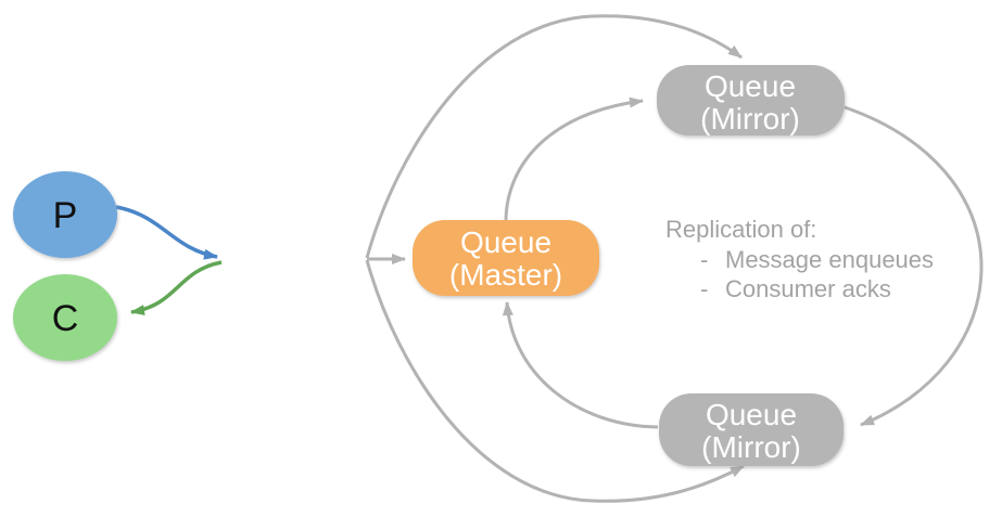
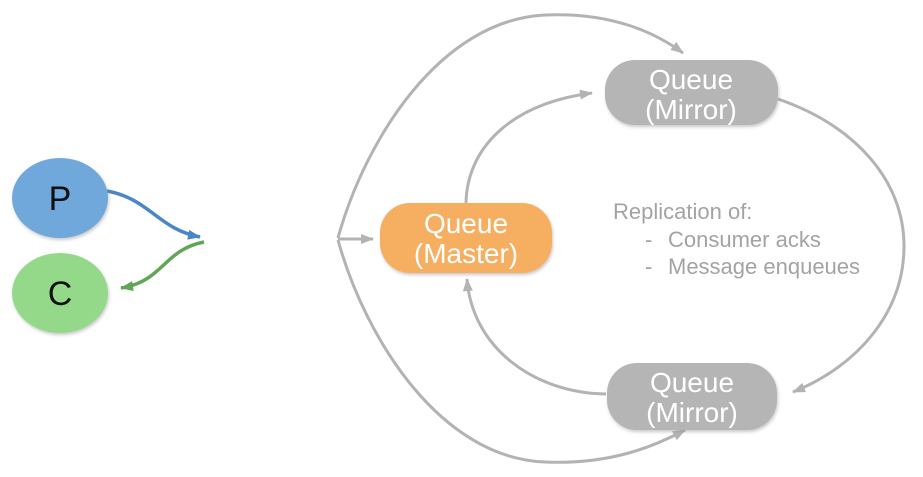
  P
  C
  Queue
  (Master)
  Queue
  (Mirror)
  Queue
  (Mirror)
  Replication of:
  -
- Message enqueues
+ Consumer acks
  -
- Consumer acks
+ Message enqueues
